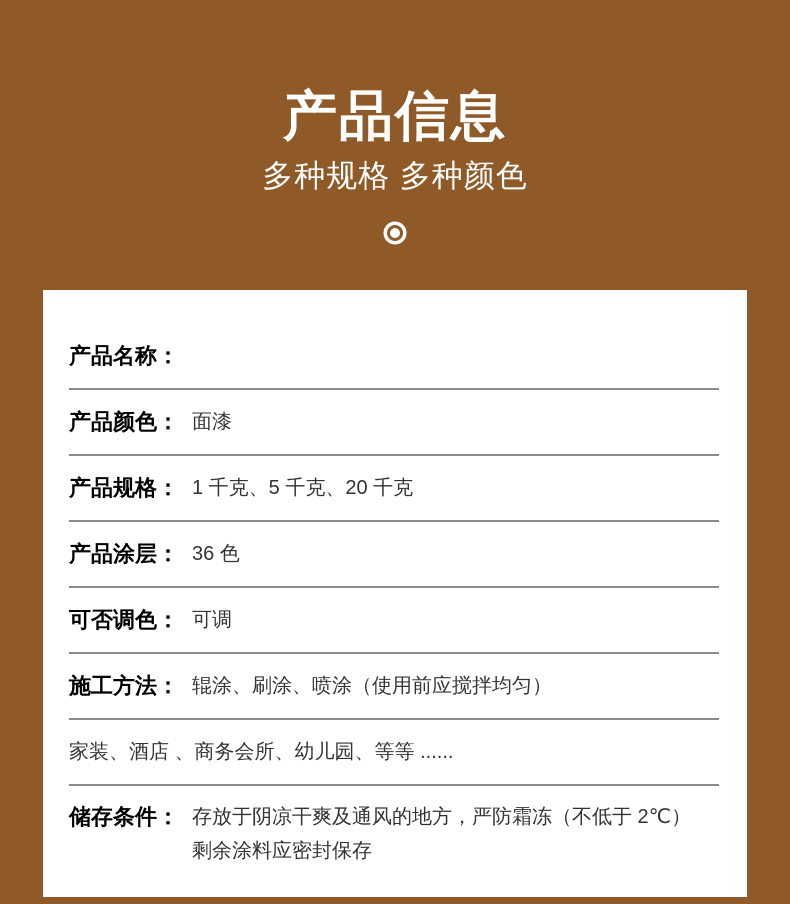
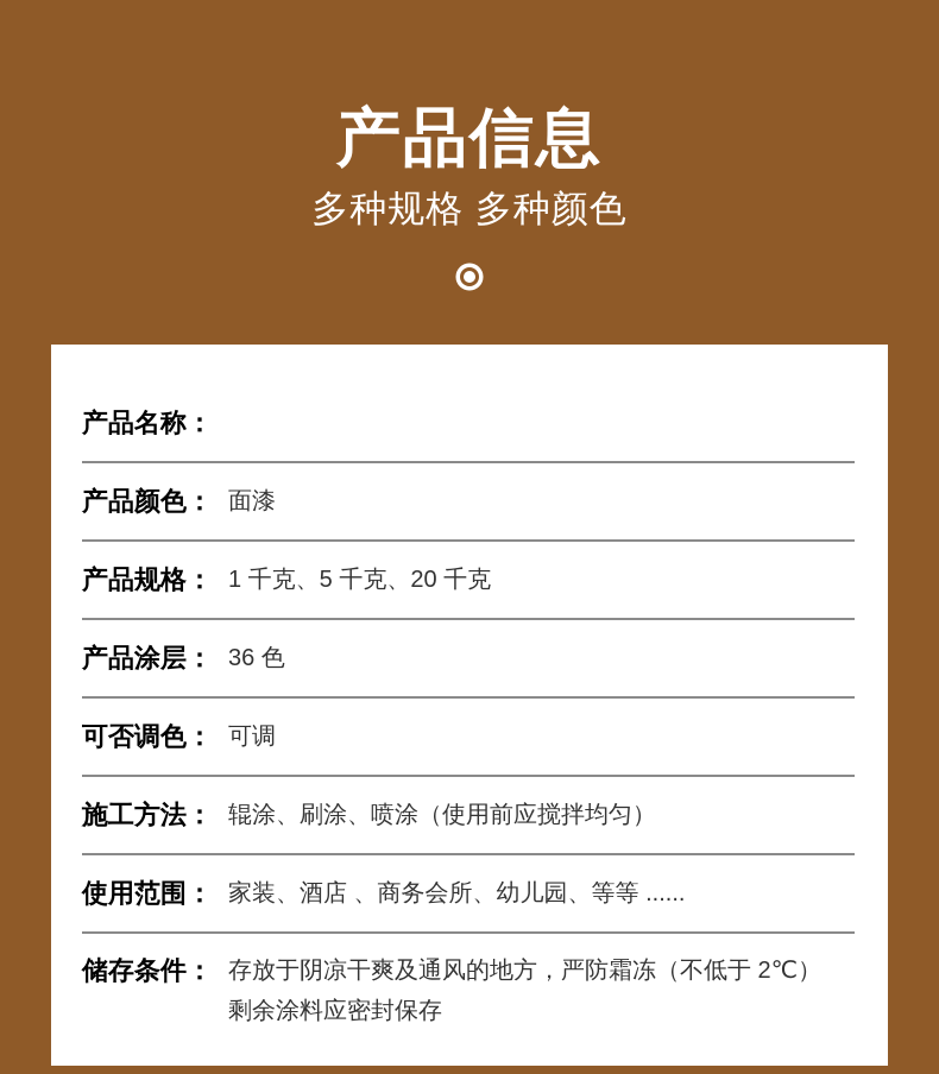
  产品信息
  多种规格 多种颜色
  产品名称：
  产品颜色：
  面漆
  产品规格：
  1 千克、5 千克、20 千克
  产品涂层：
  36 色
  可否调色：
  可调
  施工方法：
  辊涂、刷涂、喷涂（使用前应搅拌均匀）
+ 使用范围：
  家装、酒店 、商务会所、幼儿园、等等 ......
  储存条件：
  存放于阴凉干爽及通风的地方，严防霜冻（不低于 2℃）
  剩余涂料应密封保存
